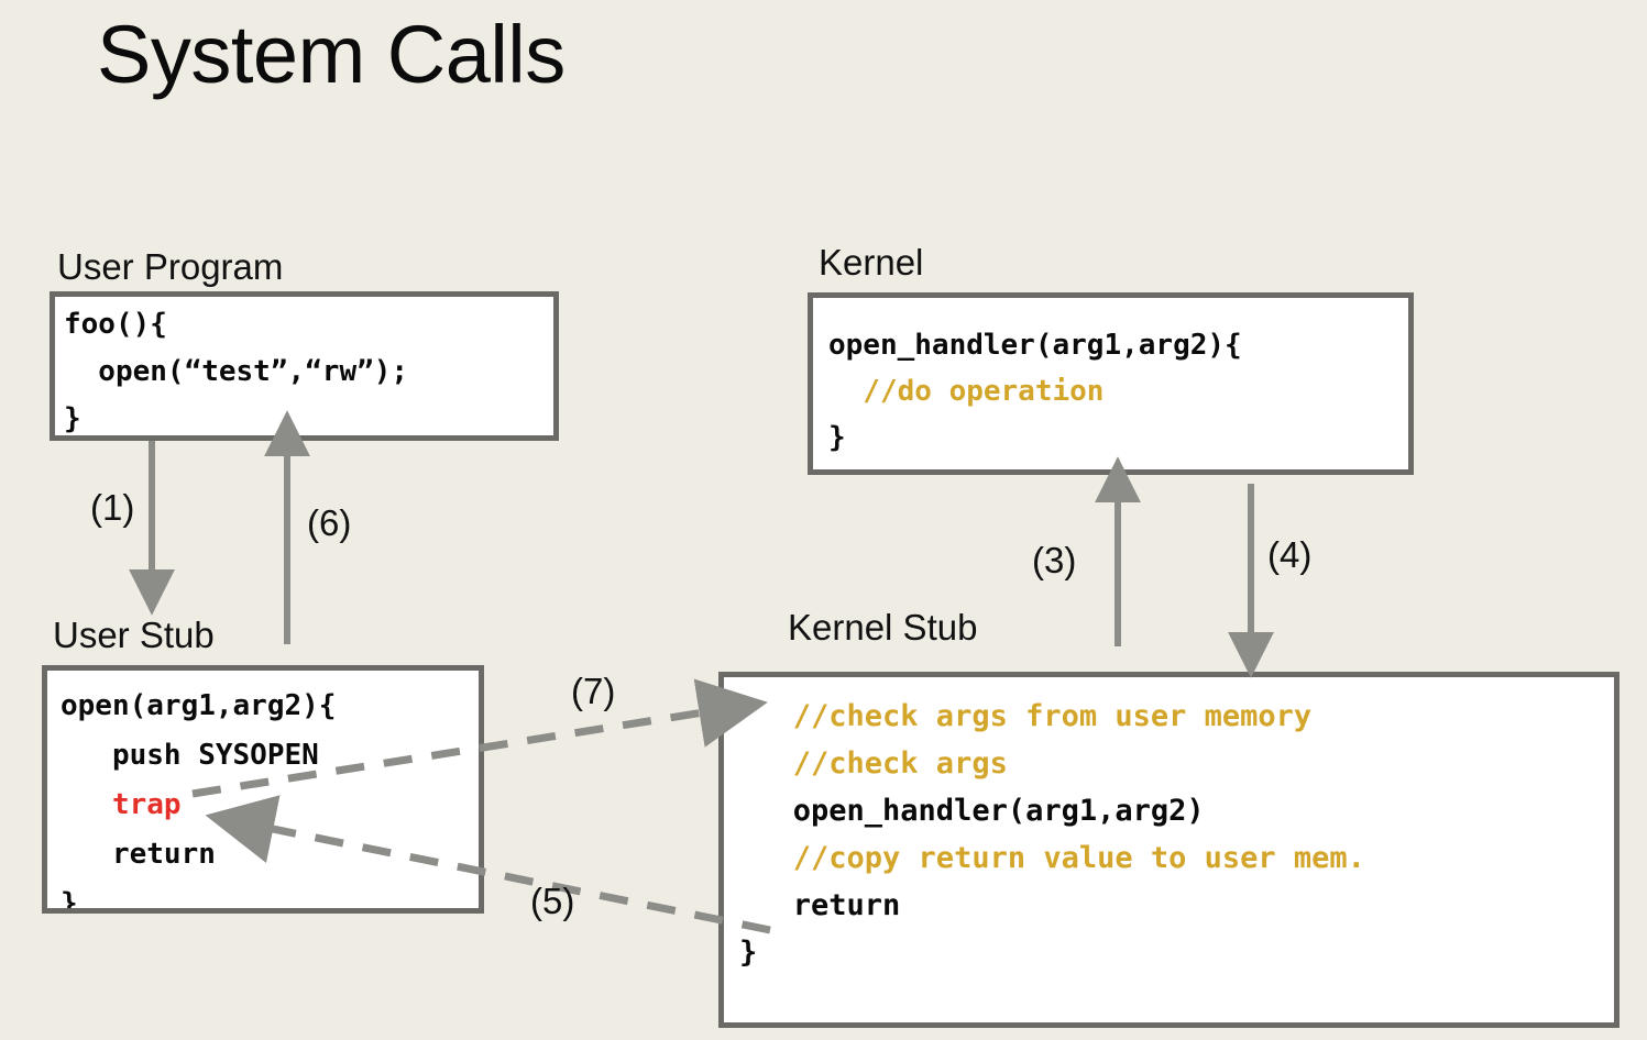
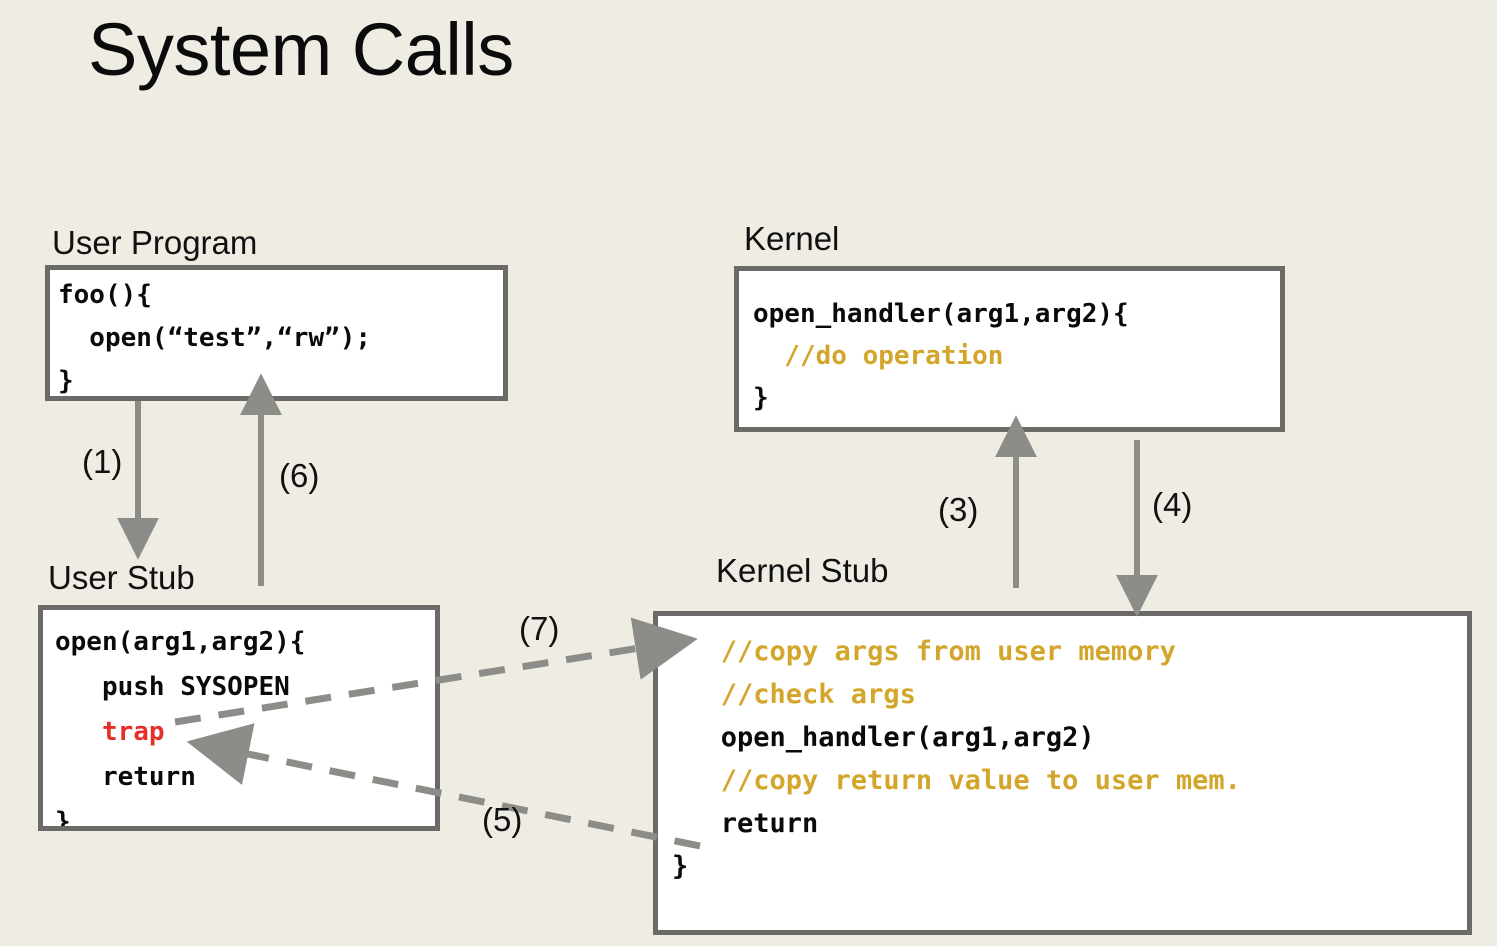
  System Calls
  User Program
  Kernel
  User Stub
  Kernel Stub
  foo(){
  open(“test”,“rw”);
  }
  open_handler(arg1,arg2){
  //do operation
  }
  open(arg1,arg2){
  push SYSOPEN
  trap
  return
  }
- //check args from user memory
+ //copy args from user memory
  //check args
  open_handler(arg1,arg2)
  //copy return value to user mem.
  return
  }
  (1)
  (7)
  (3)
  (4)
  (5)
  (6)
